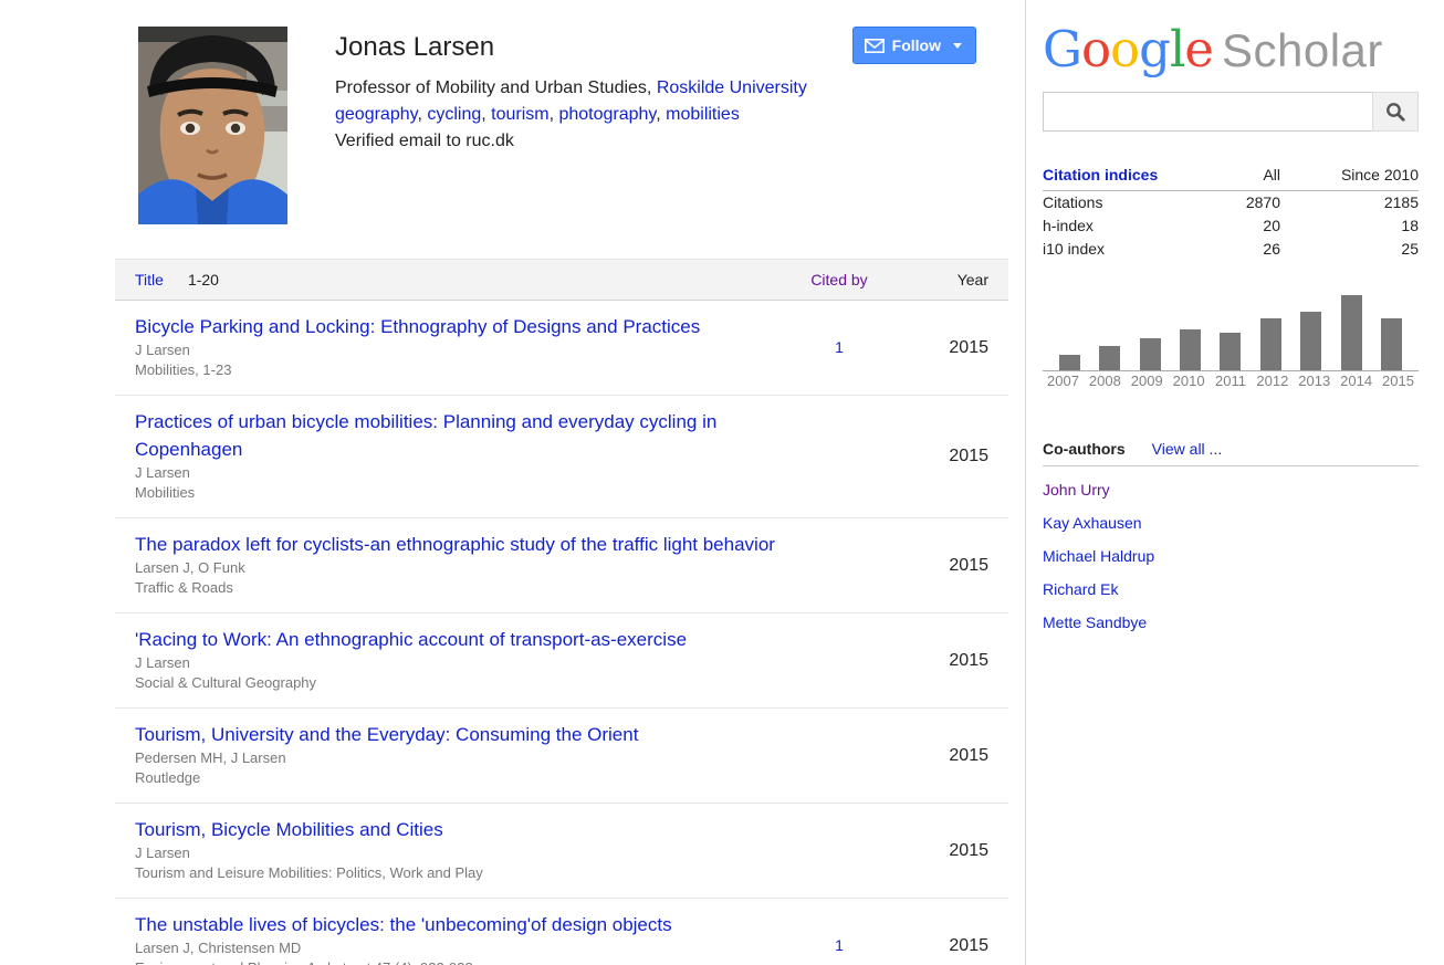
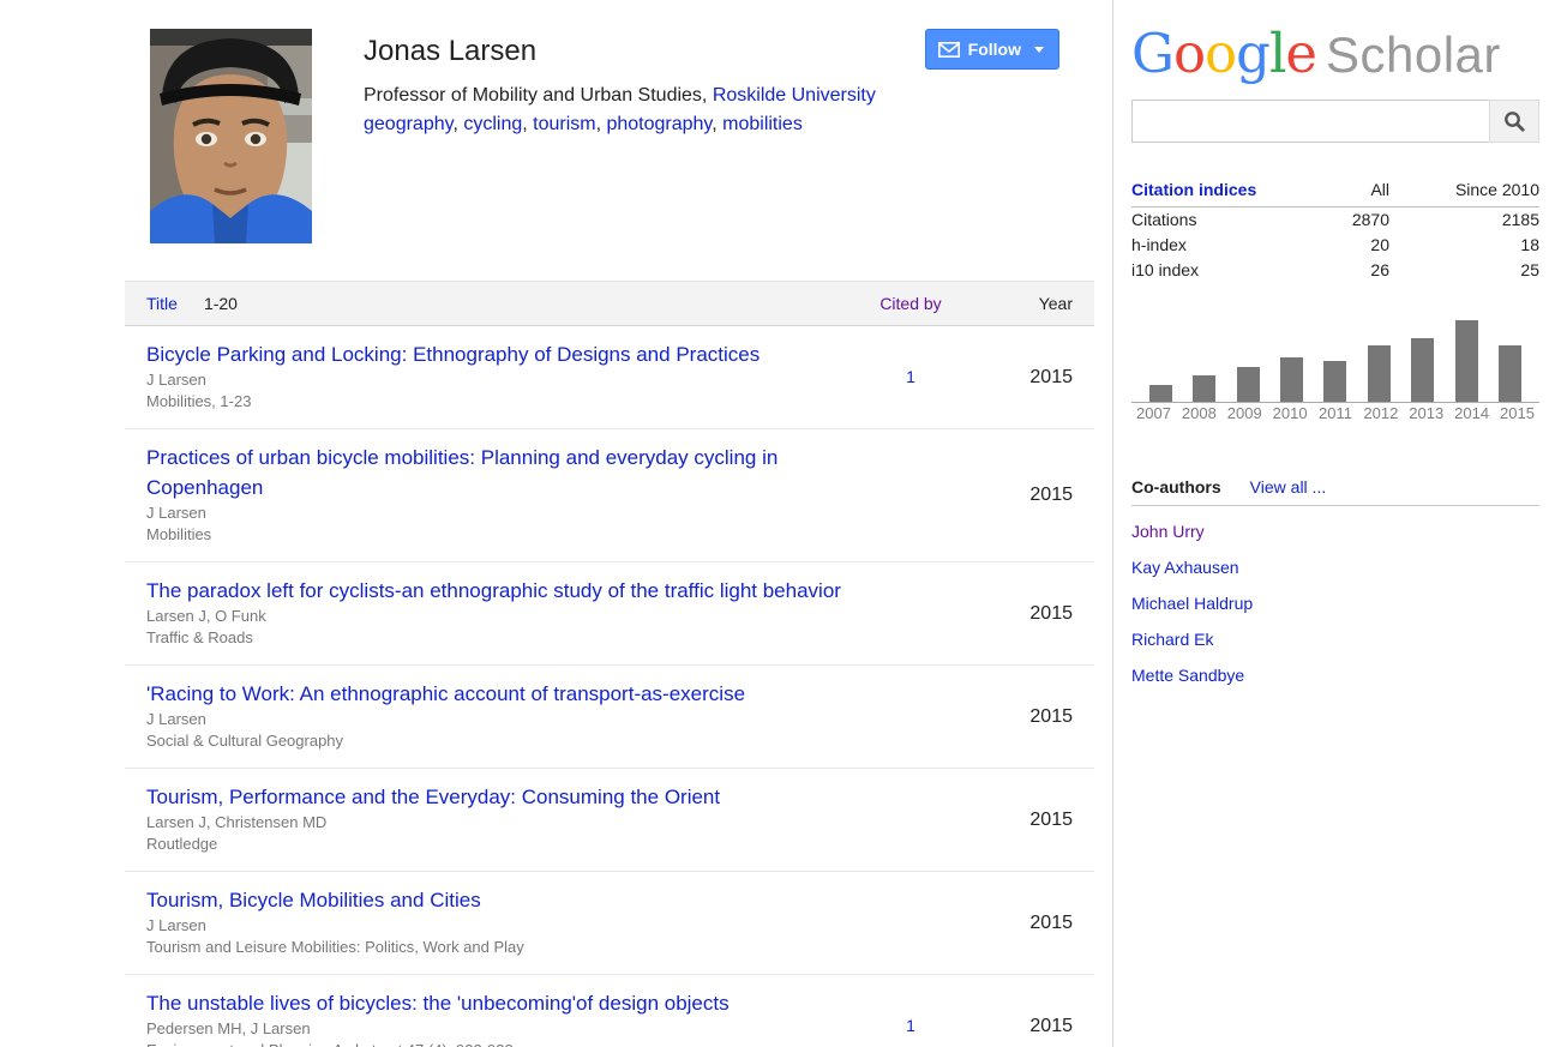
  Jonas Larsen
  Professor of Mobility and Urban Studies, Roskilde University
  geography, cycling, tourism, photography, mobilities
- Verified email to ruc.dk
  Follow
  Title
  1-20
  Cited by
  Year
  Bicycle Parking and Locking: Ethnography of Designs and Practices
  J Larsen
  Mobilities, 1-23
  1
  2015
  Practices of urban bicycle mobilities: Planning and everyday cycling in Copenhagen
  J Larsen
  Mobilities
  2015
  The paradox left for cyclists-an ethnographic study of the traffic light behavior
  Larsen J, O Funk
  Traffic & Roads
  2015
  'Racing to Work: An ethnographic account of transport-as-exercise
  J Larsen
  Social & Cultural Geography
  2015
- Tourism, University and the Everyday: Consuming the Orient
+ Tourism, Performance and the Everyday: Consuming the Orient
- Pedersen MH, J Larsen
+ Larsen J, Christensen MD
  Routledge
  2015
  Tourism, Bicycle Mobilities and Cities
  J Larsen
  Tourism and Leisure Mobilities: Politics, Work and Play
  2015
  The unstable lives of bicycles: the 'unbecoming'of design objects
- Larsen J, Christensen MD
+ Pedersen MH, J Larsen
  1
  2015
  Google Scholar
  Citation indices
  All
  Since 2010
  Citations
  2870
  2185
  h-index
  20
  18
  i10 index
  26
  25
  2007
  2008
  2009
  2010
  2011
  2012
  2013
  2014
  2015
  Co-authors
  View all ...
  John Urry
  Kay Axhausen
  Michael Haldrup
  Richard Ek
  Mette Sandbye
